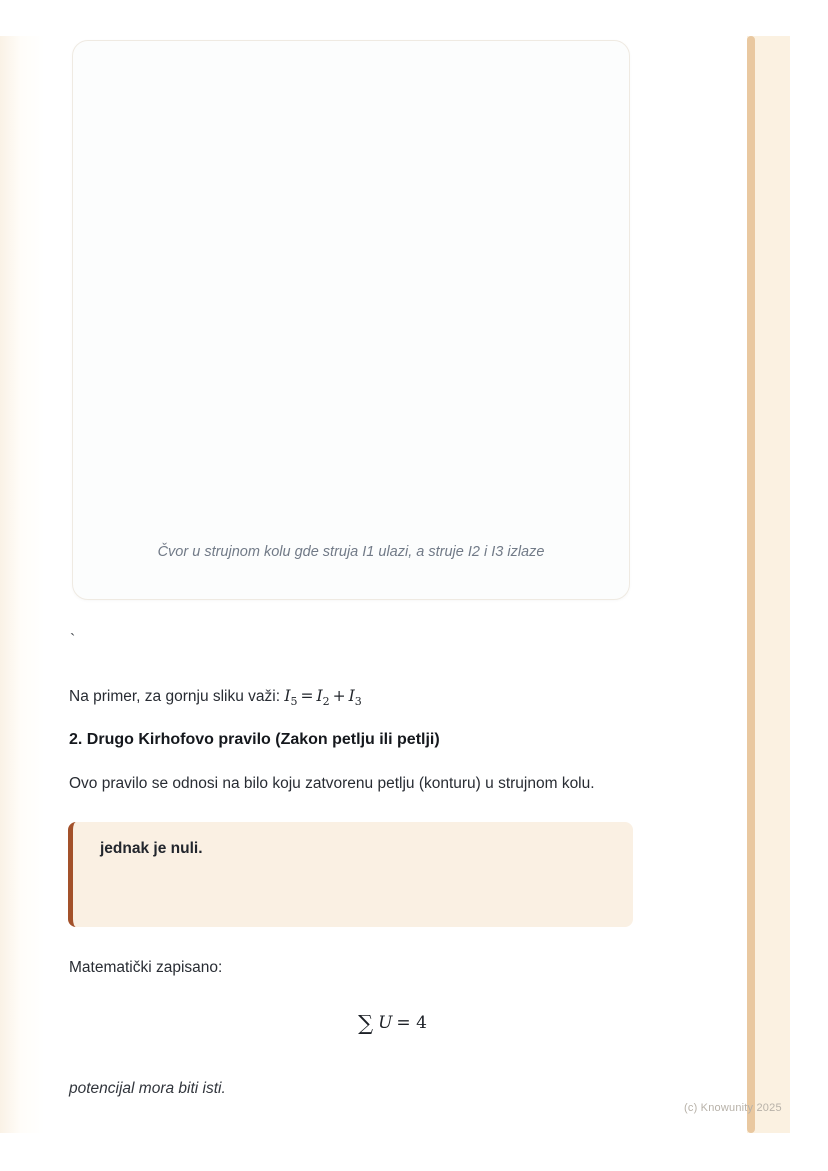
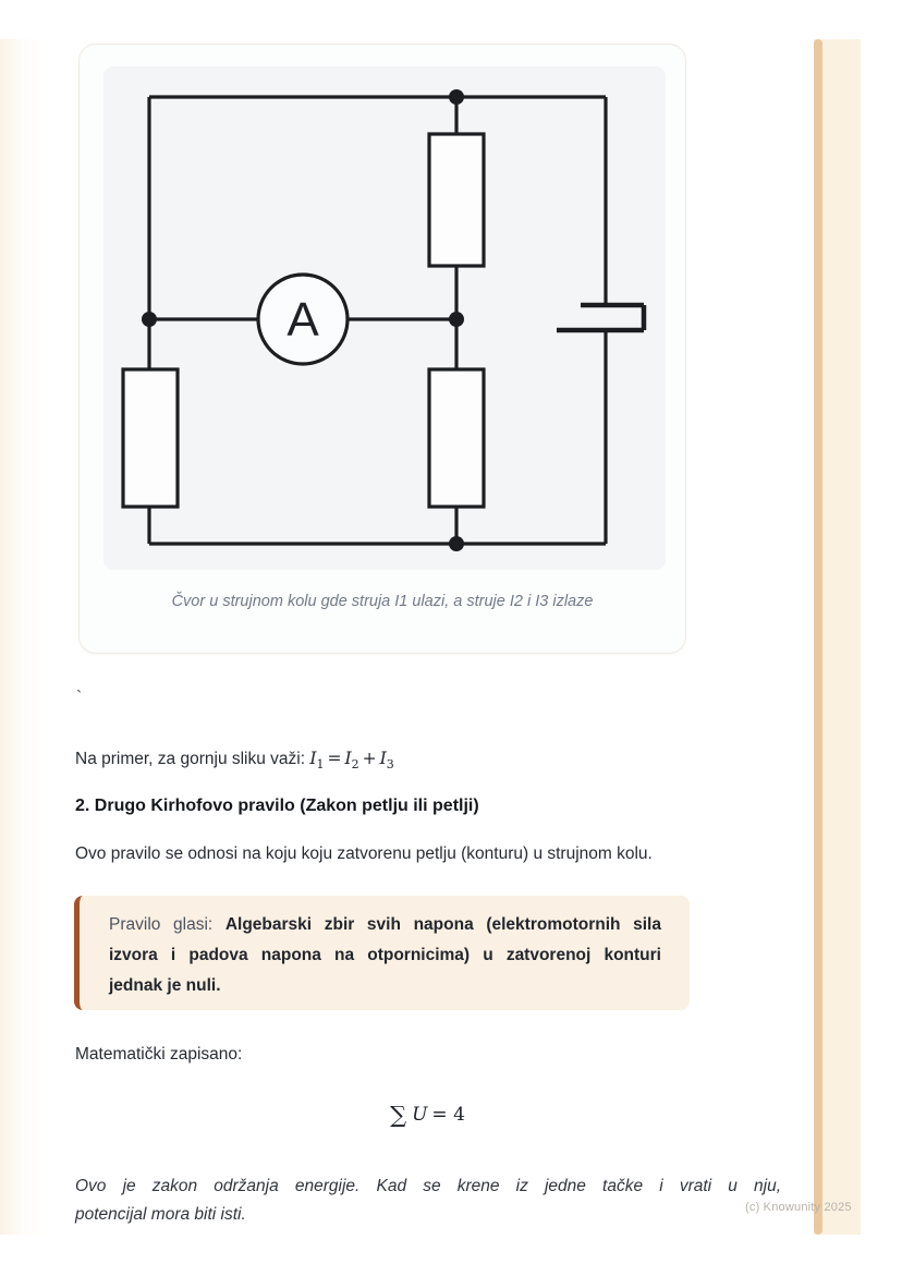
+ A
  Čvor u strujnom kolu gde struja I1 ulazi, a struje I2 i I3 izlaze
  `
- Na primer, za gornju sliku važi: I5 = I2 + I3
+ Na primer, za gornju sliku važi: I1 = I2 + I3
  2. Drugo Kirhofovo pravilo (Zakon petlju ili petlji)
- Ovo pravilo se odnosi na bilo koju zatvorenu petlju (konturu) u strujnom kolu.
+ Ovo pravilo se odnosi na koju koju zatvorenu petlju (konturu) u strujnom kolu.
+ Pravilo glasi: Algebarski zbir svih napona (elektromotornih sila
+ izvora i padova napona na otpornicima) u zatvorenoj konturi
  jednak je nuli.
  Matematički zapisano:
  ∑ U = 4
+ Ovo je zakon održanja energije. Kad se krene iz jedne tačke i vrati u nju,
  potencijal mora biti isti.
  (c) Knowunity 2025
